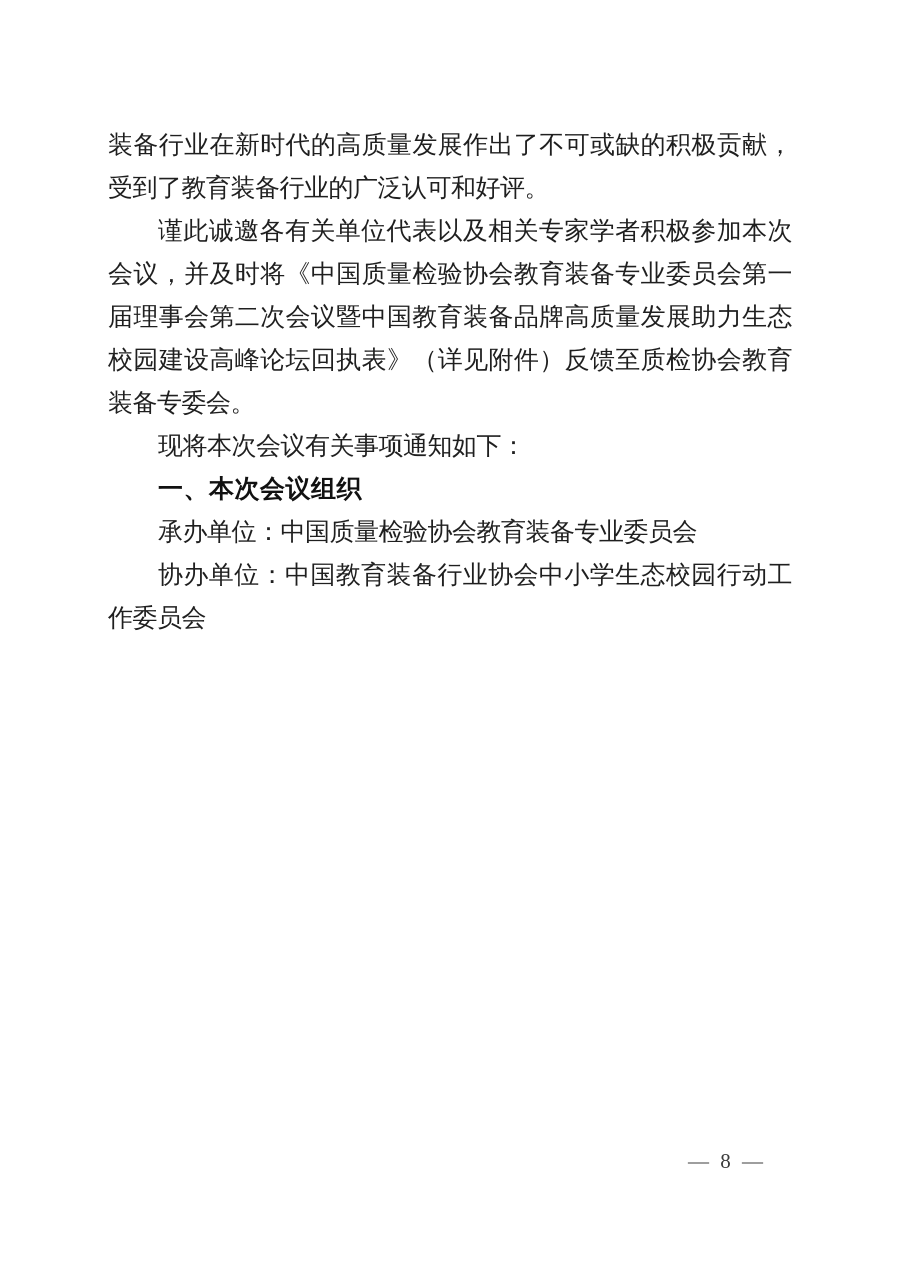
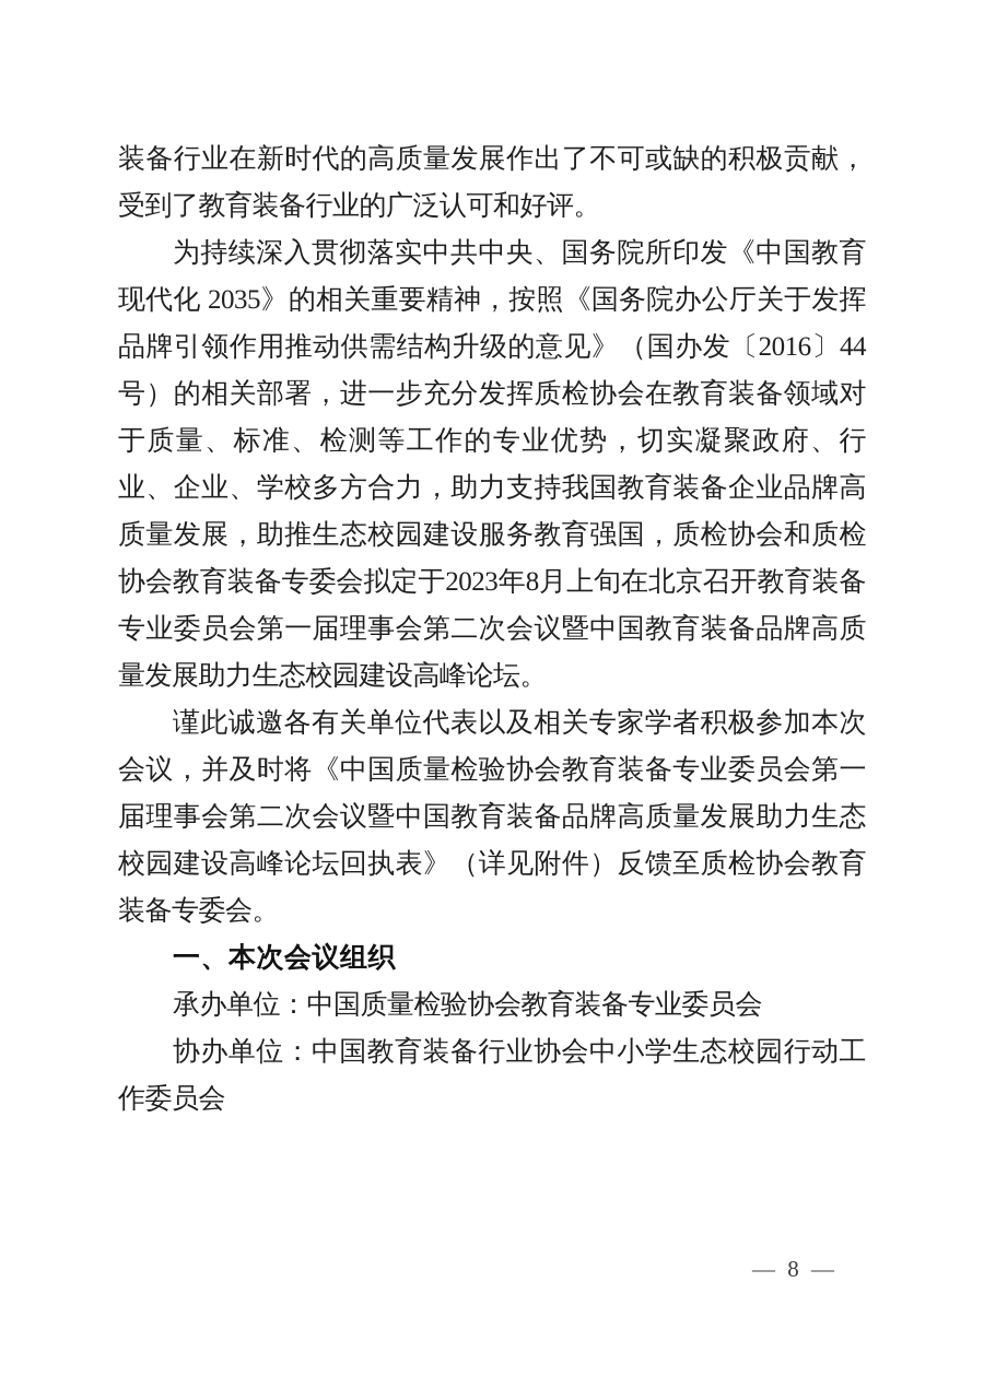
  装备行业在新时代的高质量发展作出了不可或缺的积极贡献，受到了教育装备行业的广泛认可和好评。
+ 为持续深入贯彻落实中共中央、国务院所印发《中国教育现代化 2035》的相关重要精神，按照《国务院办公厅关于发挥品牌引领作用推动供需结构升级的意见》（国办发〔2016〕44 号）的相关部署，进一步充分发挥质检协会在教育装备领域对于质量、标准、检测等工作的专业优势，切实凝聚政府、行业、企业、学校多方合力，助力支持我国教育装备企业品牌高质量发展，助推生态校园建设服务教育强国，质检协会和质检协会教育装备专委会拟定于2023年8月上旬在北京召开教育装备专业委员会第一届理事会第二次会议暨中国教育装备品牌高质量发展助力生态校园建设高峰论坛。
  谨此诚邀各有关单位代表以及相关专家学者积极参加本次会议，并及时将《中国质量检验协会教育装备专业委员会第一届理事会第二次会议暨中国教育装备品牌高质量发展助力生态校园建设高峰论坛回执表》（详见附件）反馈至质检协会教育装备专委会。
- 现将本次会议有关事项通知如下：
  一、本次会议组织
  承办单位：中国质量检验协会教育装备专业委员会
  协办单位：中国教育装备行业协会中小学生态校园行动工作委员会
  — 8 —
